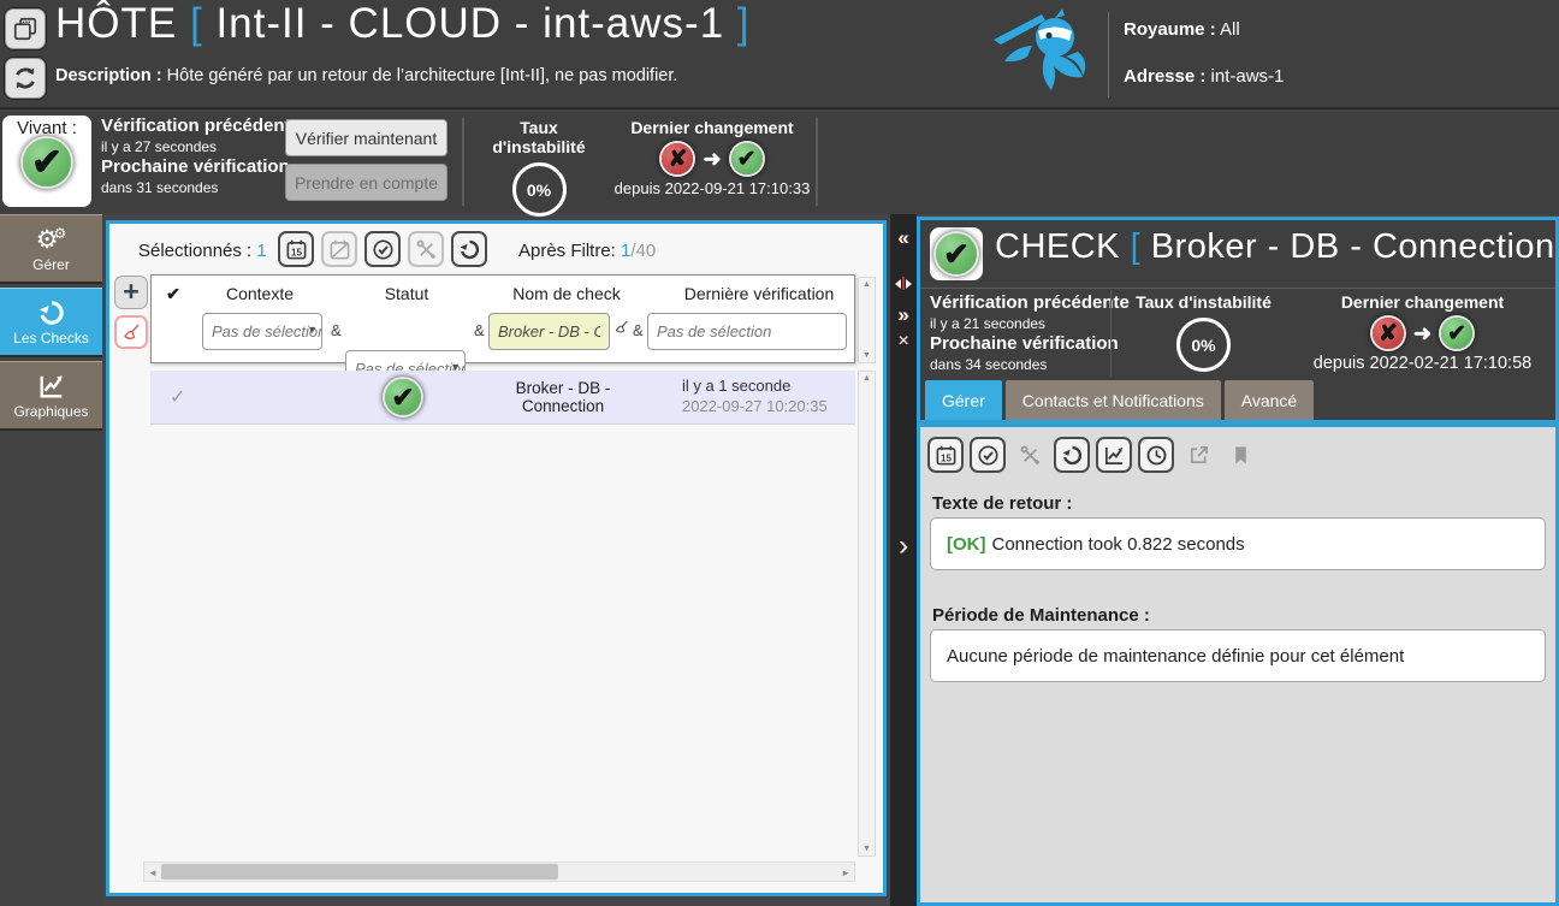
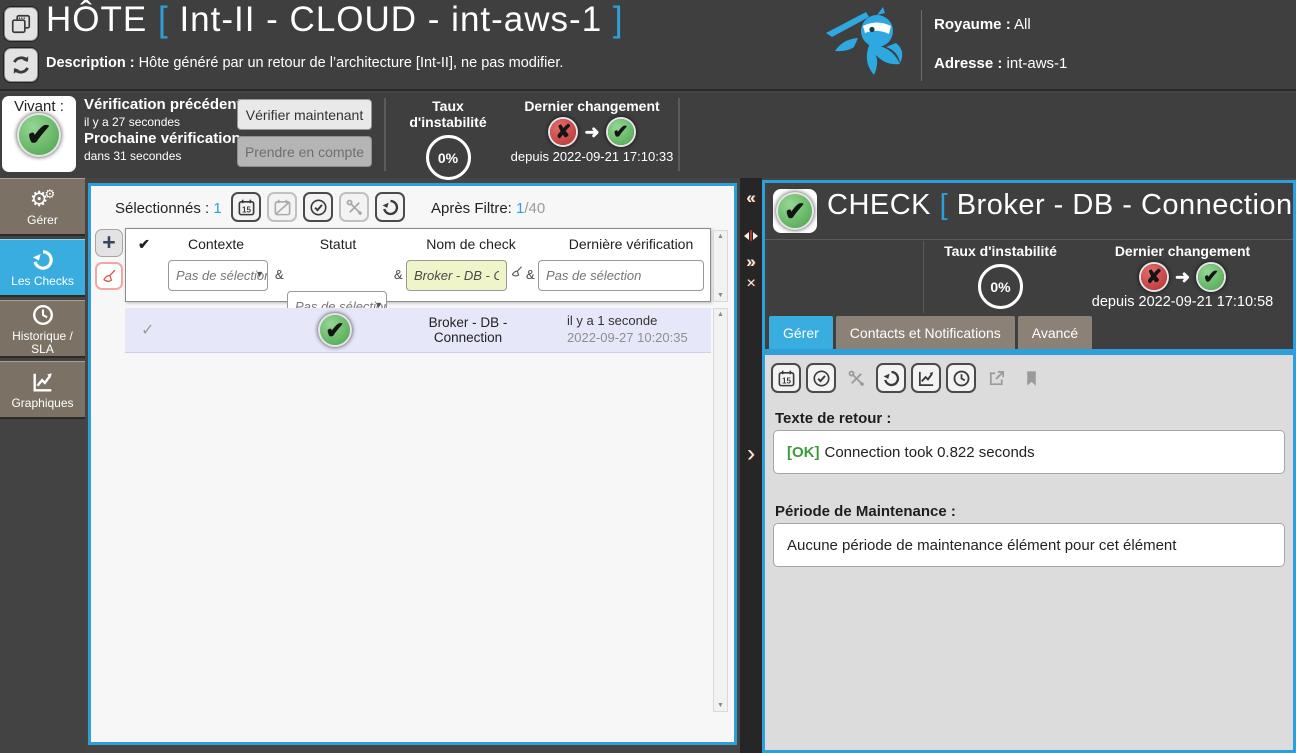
  HÔTE [ Int-II - CLOUD - int-aws-1 ]
  Description : Hôte généré par un retour de l’architecture [Int-II], ne pas modifier.
  Royaume : All
  Adresse : int-aws-1
  Vivant :
  ✔
  Vérification précéden
  il y a 27 secondes
  Prochaine vérificatio
  dans 31 secondes
  Vérifier maintenant
  Prendre en compte
  Taux d'instabilité
  0%
  Dernier changement
  ✘
  ➜
  ✔
  depuis 2022-09-21 17:10:33
  ⚙
  ⚙
  Gérer
  Les Checks
+ Historique / SLA
  Graphiques
  Sélectionnés : 1
  15
  Après Filtre: 1/40
  +
  ✔
  Contexte
  Statut
  Nom de check
  Dernière vérification
  Pas de sélectio
  ▼
  &
  Pas de sélectio
  ▼
  &
  Broker - DB - C
  &
  Pas de sélection
  ✓
  ✔
  Broker - DB - Connection
  il y a 1 seconde
  2022-09-27 10:20:35
- ◄
- ►
  «
  »
  ×
  ›
  ✔
  CHECK [ Broker - DB - Connection
- Vérification précédente
- il y a 21 secondes
- Prochaine vérification
- dans 34 secondes
  Taux d'instabilité
  0%
  Dernier changement
  ✘
  ➜
  ✔
- depuis 2022-02-21 17:10:58
+ depuis 2022-09-21 17:10:58
  Gérer
  Contacts et Notifications
  Avancé
  15
  Texte de retour :
  [OK]
  Connection took 0.822 seconds
  Période de Maintenance :
- Aucune période de maintenance définie pour cet élément
+ Aucune période de maintenance élément pour cet élément
